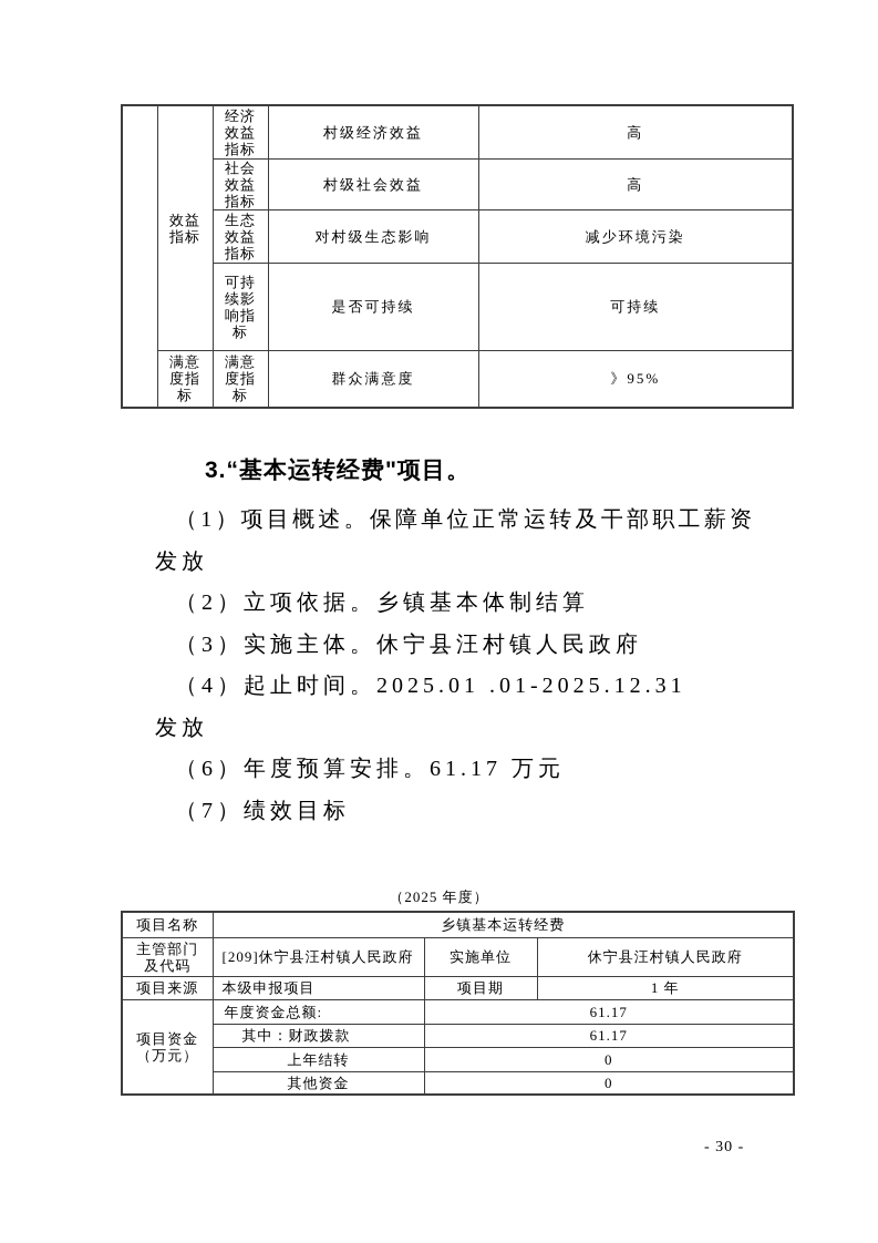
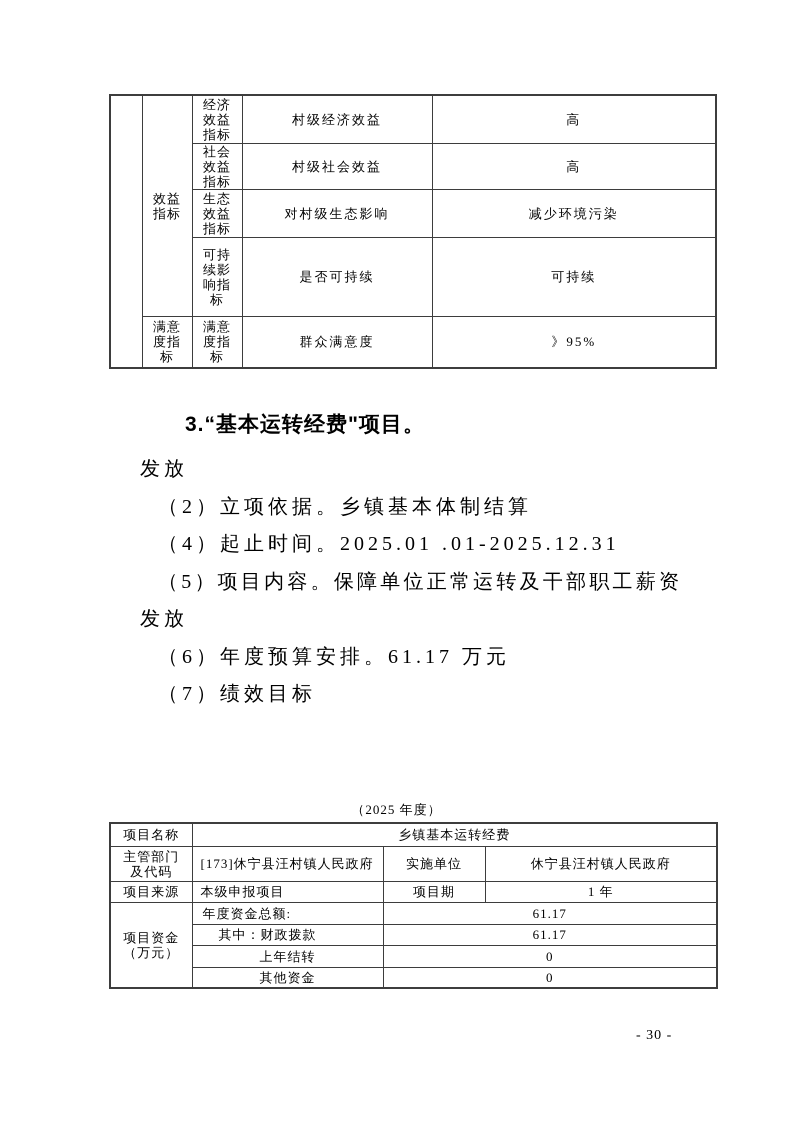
  	效益指标	经济效益指标	村级经济效益	高
  社会效益指标	村级社会效益	高
  生态效益指标	对村级生态影响	减少环境污染
  可持续影响指标	是否可持续	可持续
  满意度指标	满意度指标	群众满意度	》95%
  3.“基本运转经费"项目。
- （1）项目概述。保障单位正常运转及干部职工薪资
  发放
  （2）立项依据。乡镇基本体制结算
- （3）实施主体。休宁县汪村镇人民政府
  （4）起止时间。2025.01 .01-2025.12.31
+ （5）项目内容。保障单位正常运转及干部职工薪资
  发放
  （6）年度预算安排。61.17 万元
  （7）绩效目标
  （2025 年度）
  项目名称	乡镇基本运转经费
- 主管部门 及代码	[209]休宁县汪村镇人民政府	实施单位	休宁县汪村镇人民政府
+ 主管部门 及代码	[173]休宁县汪村镇人民政府	实施单位	休宁县汪村镇人民政府
  项目来源	本级申报项目	项目期	1 年
  项目资金 （万元）	年度资金总额:	61.17
  其中：财政拨款	61.17
  上年结转	0
  其他资金	0
  - 30 -
